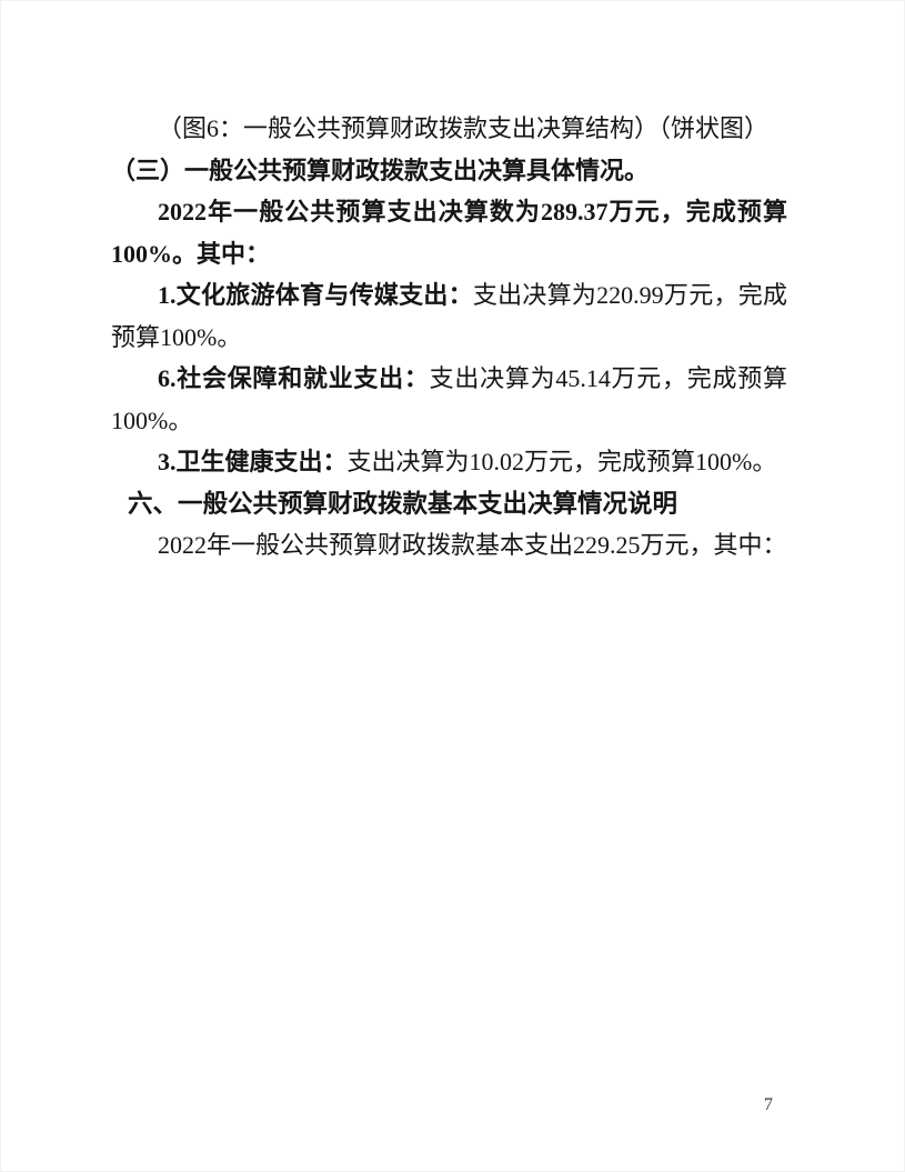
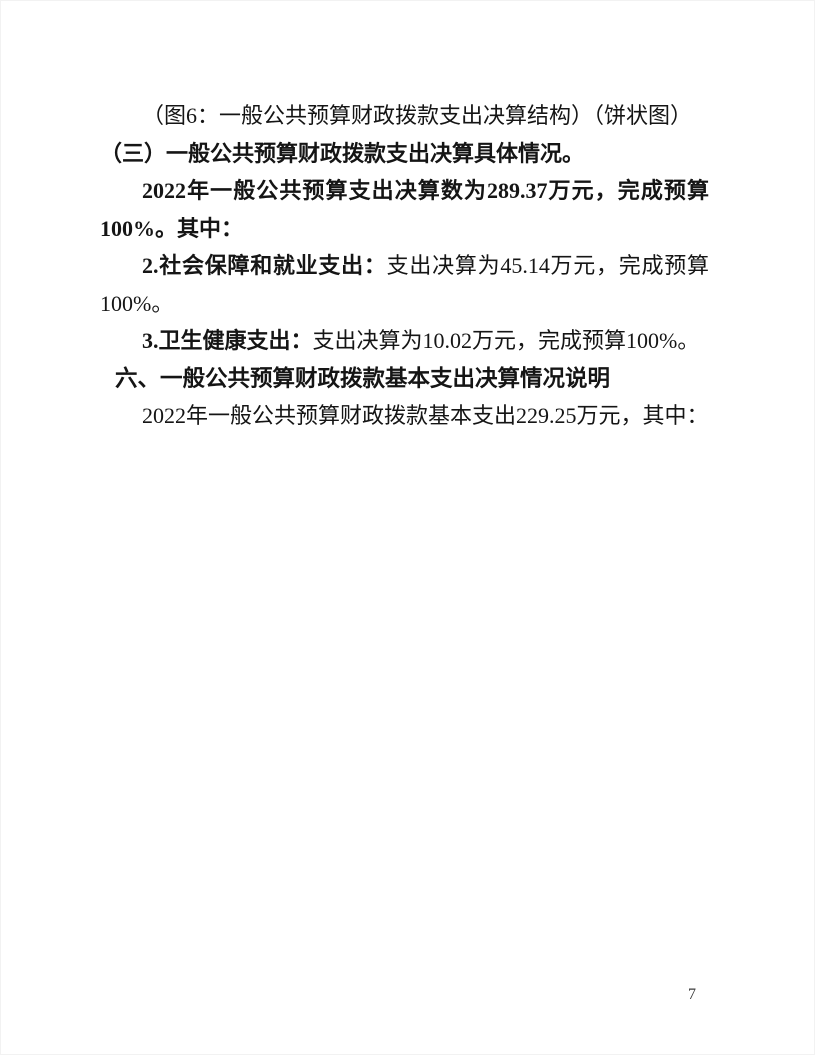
  （图6：一般公共预算财政拨款支出决算结构）（饼状图）
  （三）一般公共预算财政拨款支出决算具体情况。
  2022年一般公共预算支出决算数为289.37万元，完成预算100%。其中：
- 1.文化旅游体育与传媒支出：支出决算为220.99万元，完成预算100%。
- 6.社会保障和就业支出：支出决算为45.14万元，完成预算100%。
+ 2.社会保障和就业支出：支出决算为45.14万元，完成预算100%。
  3.卫生健康支出：支出决算为10.02万元，完成预算100%。
  六、一般公共预算财政拨款基本支出决算情况说明
  2022年一般公共预算财政拨款基本支出229.25万元，其中：
  7
